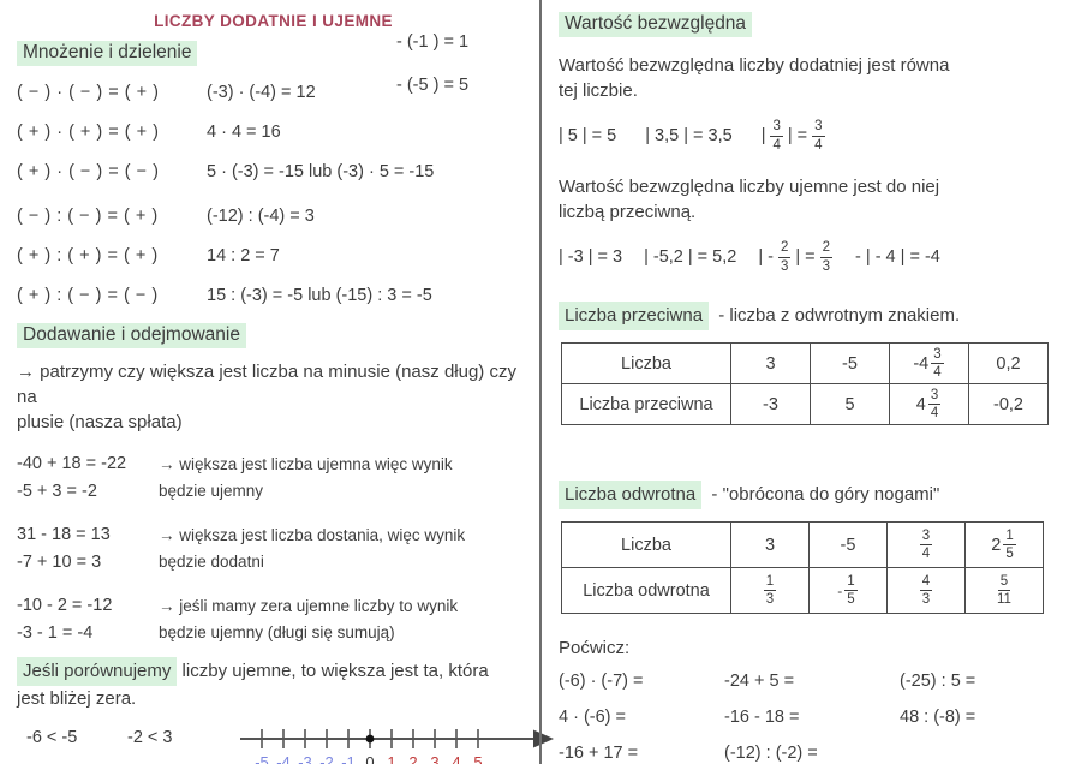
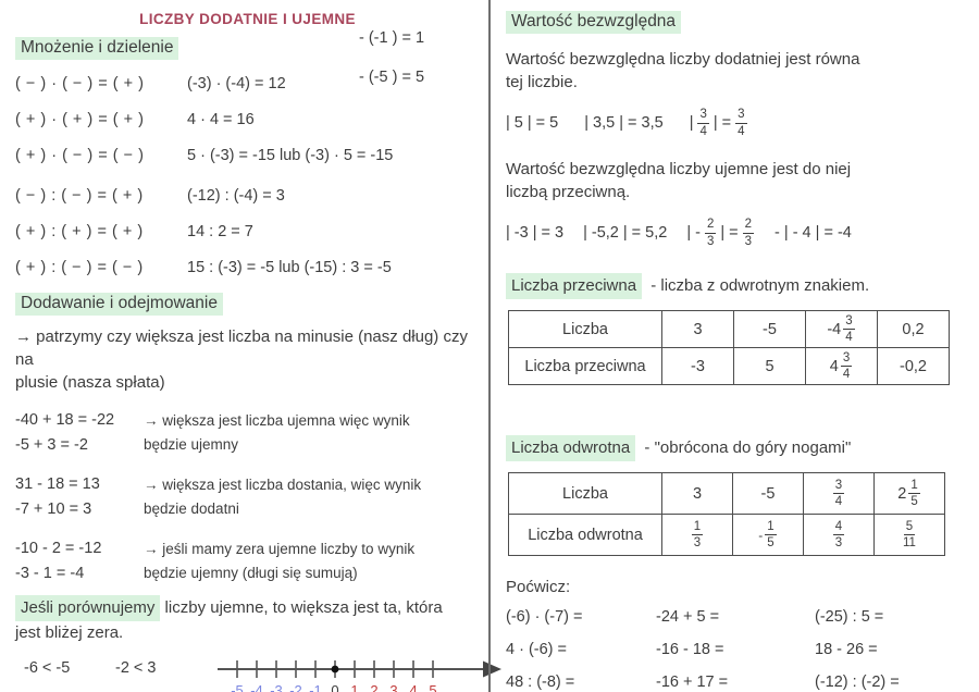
  LICZBY DODATNIE I UJEMNE
  - (-1 ) = 1
  - (-5 ) = 5
  Mnożenie i dzielenie
  ( − ) · ( − ) = ( + )
  (-3) · (-4) = 12
  ( + ) · ( + ) = ( + )
  4 · 4 = 16
  ( + ) · ( − ) = ( − )
  5 · (-3) = -15 lub (-3) · 5 = -15
  ( − ) : ( − ) = ( + )
  (-12) : (-4) = 3
  ( + ) : ( + ) = ( + )
  14 : 2 = 7
  ( + ) : ( − ) = ( − )
  15 : (-3) = -5 lub (-15) : 3 = -5
  Dodawanie i odejmowanie
  → patrzymy czy większa jest liczba na minusie (nasz dług) czy na
  plusie (nasza spłata)
  -40 + 18 = -22
  -5 + 3 = -2
  → większa jest liczba ujemna więc wynik
  będzie ujemny
  31 - 18 = 13
  -7 + 10 = 3
  → większa jest liczba dostania, więc wynik
  będzie dodatni
  -10 - 2 = -12
  -3 - 1 = -4
  → jeśli mamy zera ujemne liczby to wynik
  będzie ujemny (długi się sumują)
  Jeśli porównujemy liczby ujemne, to większa jest ta, która
  jest bliżej zera.
  -6 < -5
  -2 < 3
  -5
  -4
  -3
  -2
  -1
  0
  1
  2
  3
  4
  5
  Wartość bezwzględna
  Wartość bezwzględna liczby dodatniej jest równa
  tej liczbie.
  | 5 | = 5
  | 3,5 | = 3,5
  |
  3
  4
  | =
  3
  4
  Wartość bezwzględna liczby ujemne jest do niej
  liczbą przeciwną.
  | -3 | = 3
  | -5,2 | = 5,2
  | -
  2
  3
  | =
  2
  3
  - | - 4 | = -4
  Liczba przeciwna - liczba z odwrotnym znakiem.
  Liczba	3	-5	-4 34	0,2
  Liczba przeciwna	-3	5	4 34	-0,2
  Liczba odwrotna - "obrócona do góry nogami"
  Liczba	3	-5	34	2 15
  Liczba odwrotna	13	-15	43	511
  Poćwicz:
  (-6) · (-7) =
  -24 + 5 =
  (-25) : 5 =
  4 · (-6) =
  -16 - 18 =
+ 18 - 26 =
  48 : (-8) =
  -16 + 17 =
  (-12) : (-2) =
